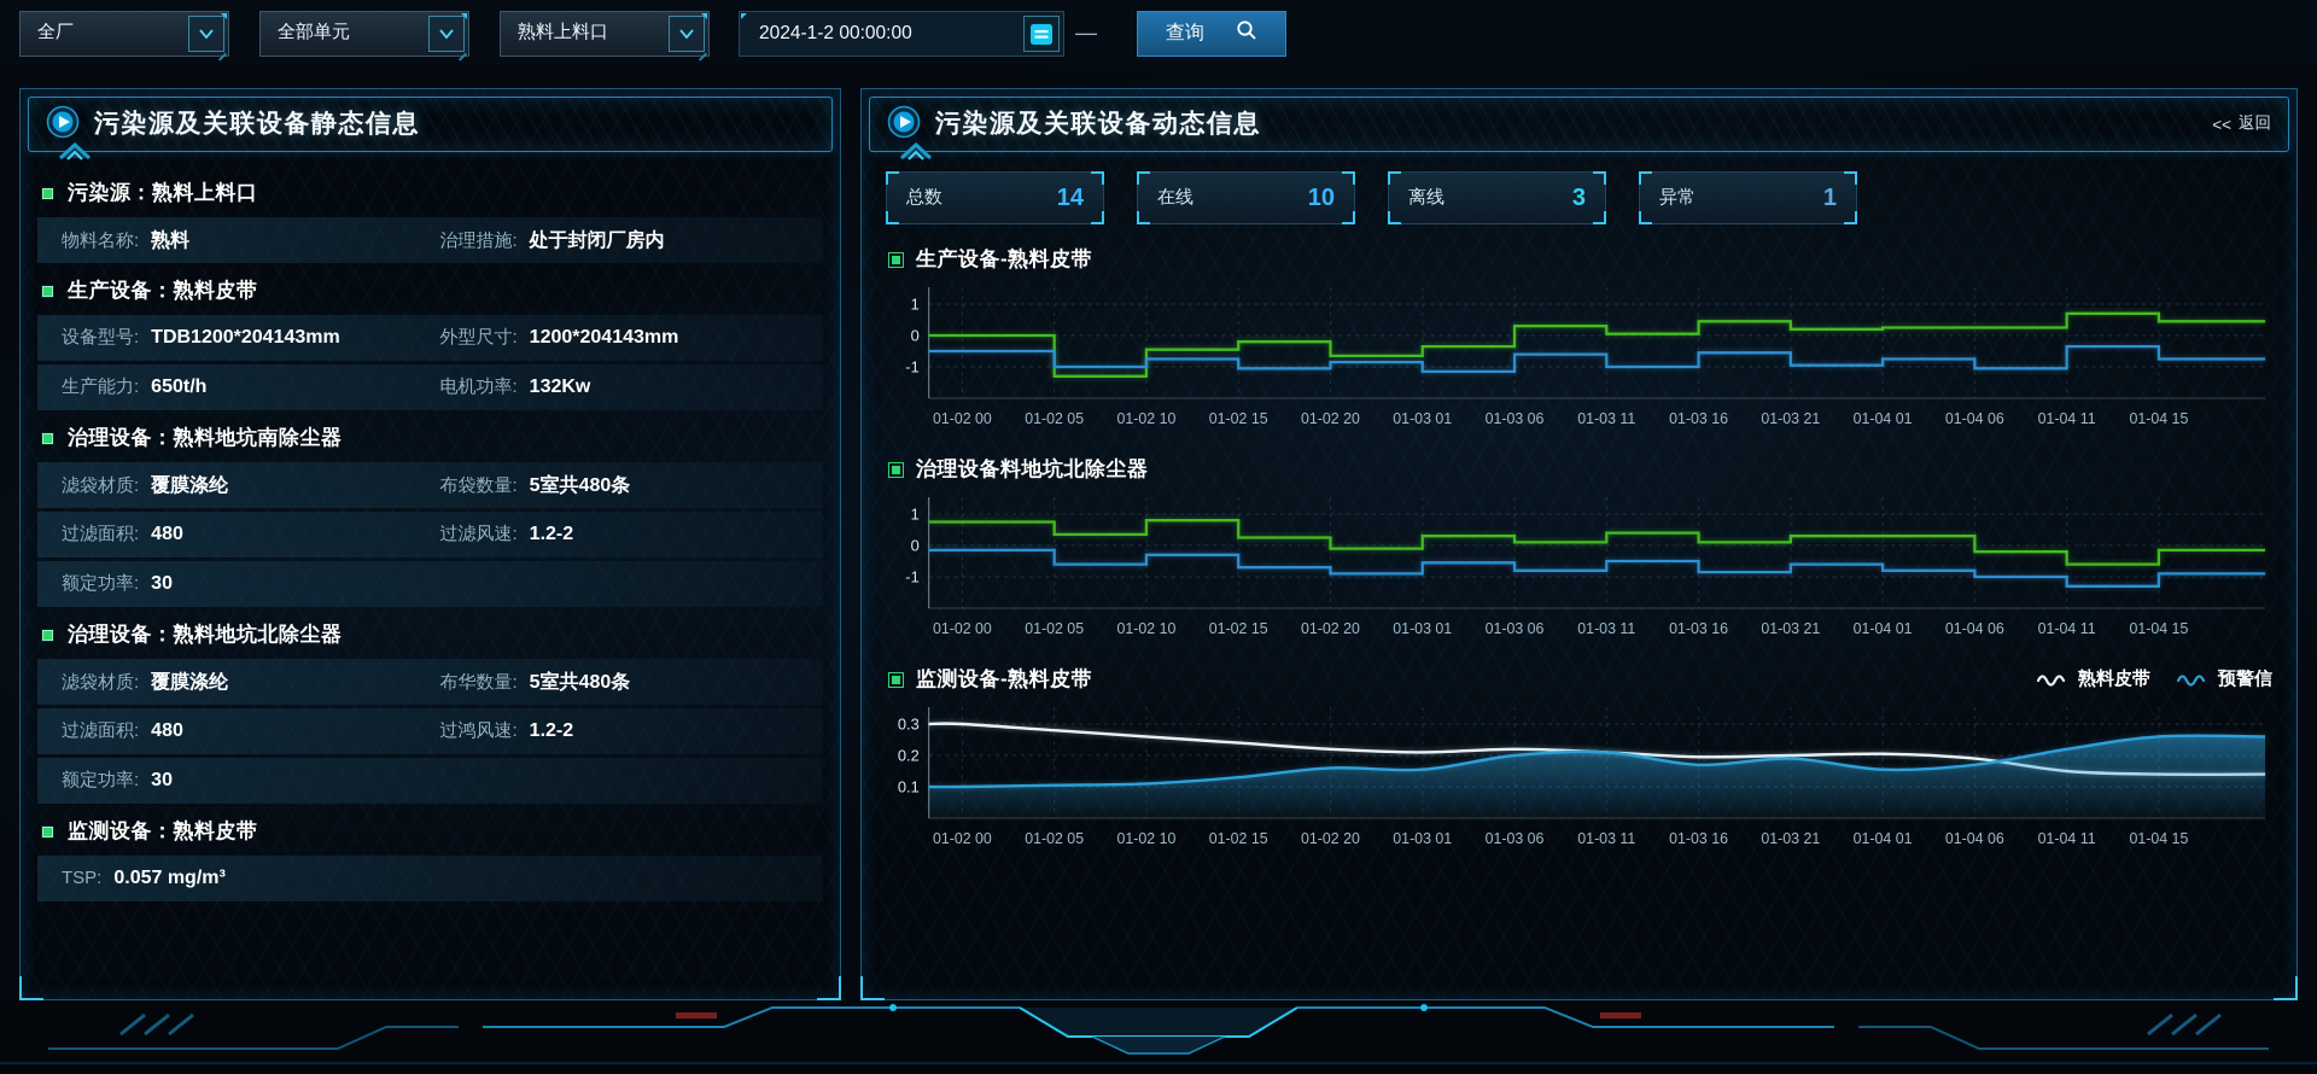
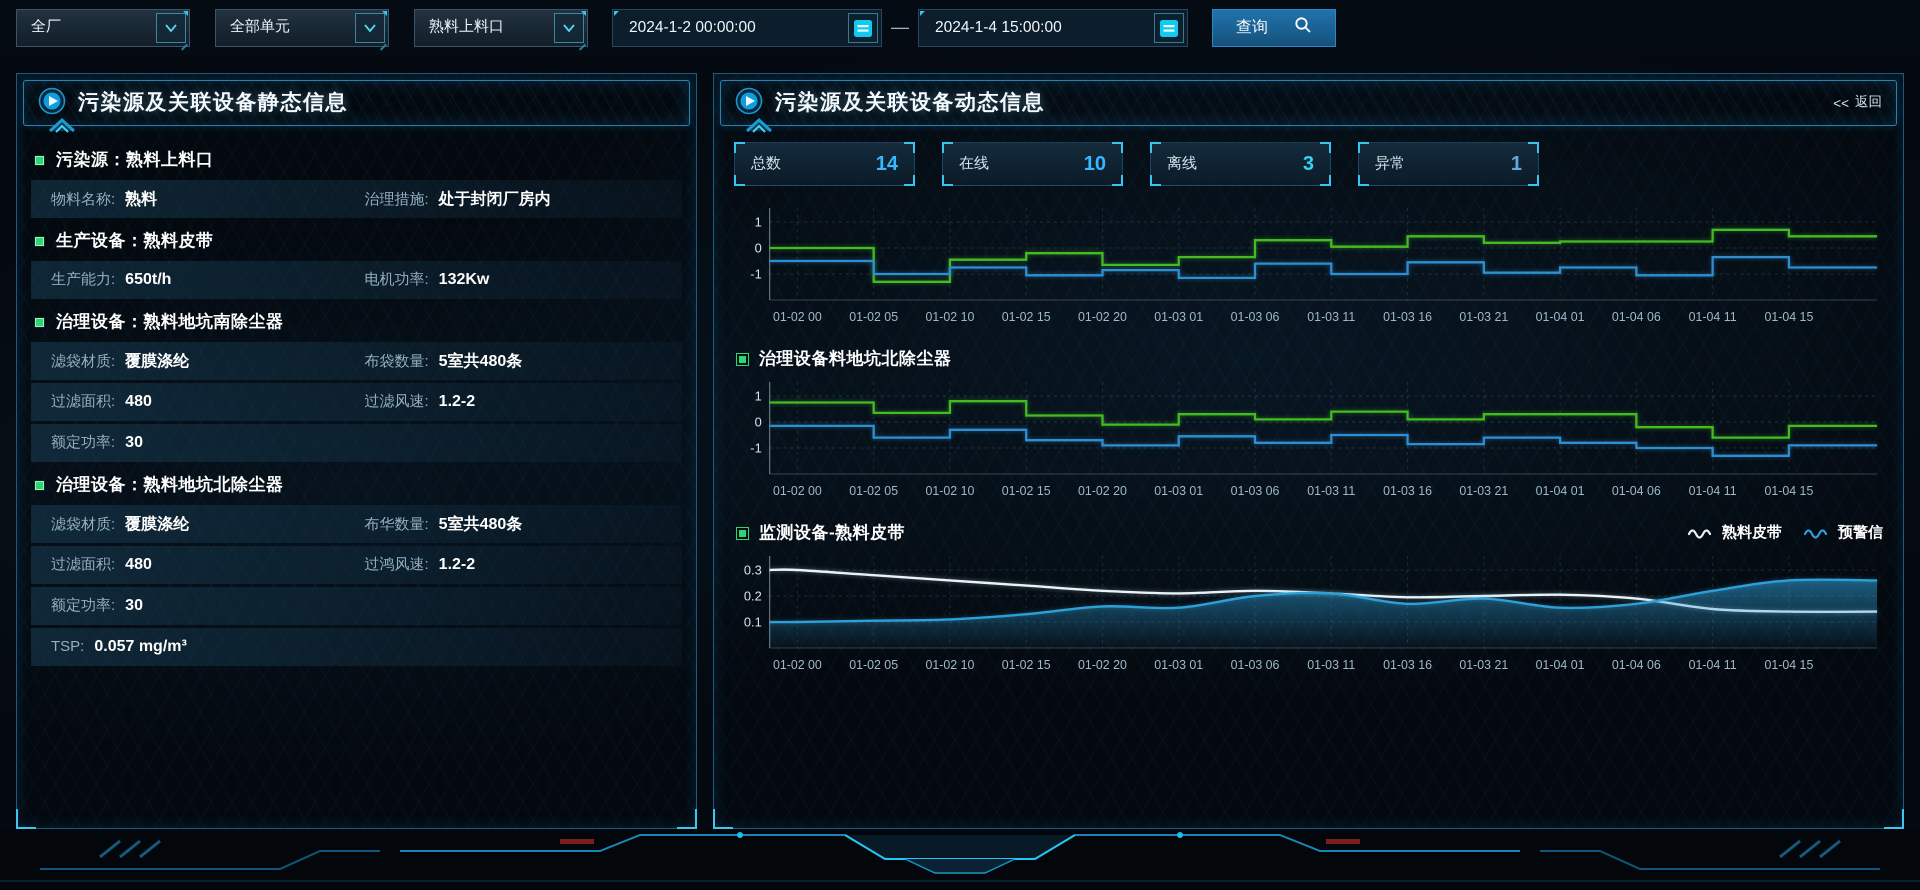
  全厂
  全部单元
  熟料上料口
  2024-1-2 00:00:00
  —
+ 2024-1-4 15:00:00
  查询
  污染源及关联设备静态信息
  污染源：熟料上料口
  物料名称:
  熟料
  治理措施:
  处于封闭厂房内
  生产设备：熟料皮带
- 设备型号:
- TDB1200*204143mm
- 外型尺寸:
- 1200*204143mm
  生产能力:
  650t/h
  电机功率:
  132Kw
  治理设备：熟料地坑南除尘器
  滤袋材质:
  覆膜涤纶
  布袋数量:
  5室共480条
  过滤面积:
  480
  过滤风速:
  1.2-2
  额定功率:
  30
  治理设备：熟料地坑北除尘器
  滤袋材质:
  覆膜涤纶
  布华数量:
  5室共480条
  过滤面积:
  480
  过鸿风速:
  1.2-2
  额定功率:
  30
- 监测设备：熟料皮带
  TSP:
  0.057 mg/m³
  污染源及关联设备动态信息
  <<
  返回
  总数
  14
  在线
  10
  离线
  3
  异常
  1
- 生产设备-熟料皮带
  1
  0
  -1
  01-02 00
  01-02 05
  01-02 10
  01-02 15
  01-02 20
  01-03 01
  01-03 06
  01-03 11
  01-03 16
  01-03 21
  01-04 01
  01-04 06
  01-04 11
  01-04 15
  治理设备料地坑北除尘器
  1
  0
  -1
  01-02 00
  01-02 05
  01-02 10
  01-02 15
  01-02 20
  01-03 01
  01-03 06
  01-03 11
  01-03 16
  01-03 21
  01-04 01
  01-04 06
  01-04 11
  01-04 15
  监测设备-熟料皮带
  熟料皮带
  预警信
  0.3
  0.2
  0.1
  01-02 00
  01-02 05
  01-02 10
  01-02 15
  01-02 20
  01-03 01
  01-03 06
  01-03 11
  01-03 16
  01-03 21
  01-04 01
  01-04 06
  01-04 11
  01-04 15
